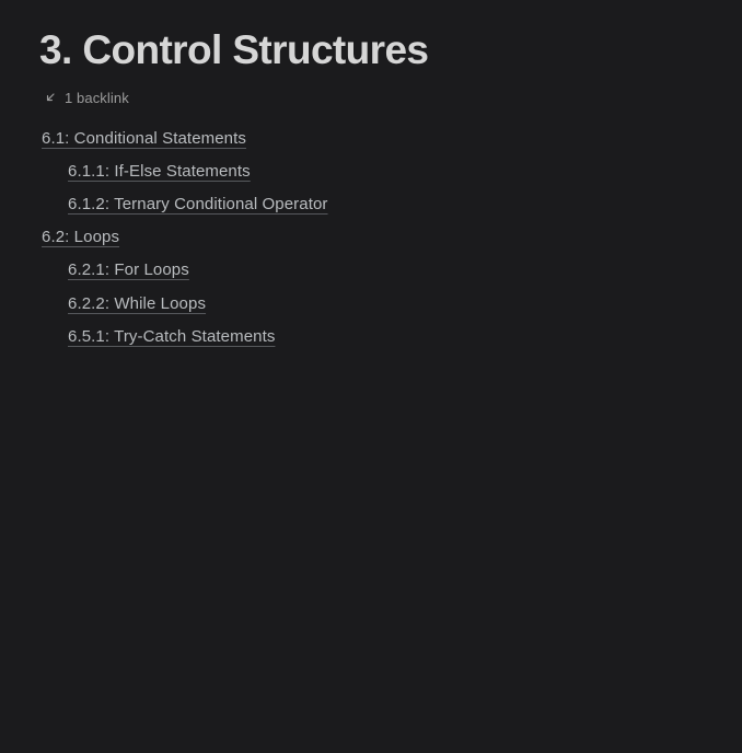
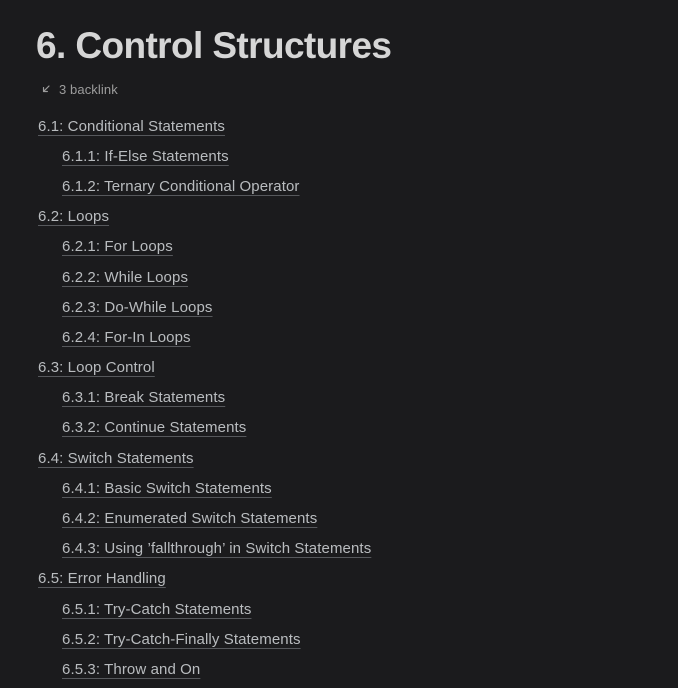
- 3. Control Structures
+ 6. Control Structures
- 1 backlink
+ 3 backlink
  6.1: Conditional Statements
  6.1.1: If-Else Statements
  6.1.2: Ternary Conditional Operator
  6.2: Loops
  6.2.1: For Loops
  6.2.2: While Loops
+ 6.2.3: Do-While Loops
+ 6.2.4: For-In Loops
+ 6.3: Loop Control
+ 6.3.1: Break Statements
+ 6.3.2: Continue Statements
+ 6.4: Switch Statements
+ 6.4.1: Basic Switch Statements
+ 6.4.2: Enumerated Switch Statements
+ 6.4.3: Using ’fallthrough’ in Switch Statements
+ 6.5: Error Handling
  6.5.1: Try-Catch Statements
+ 6.5.2: Try-Catch-Finally Statements
+ 6.5.3: Throw and On
